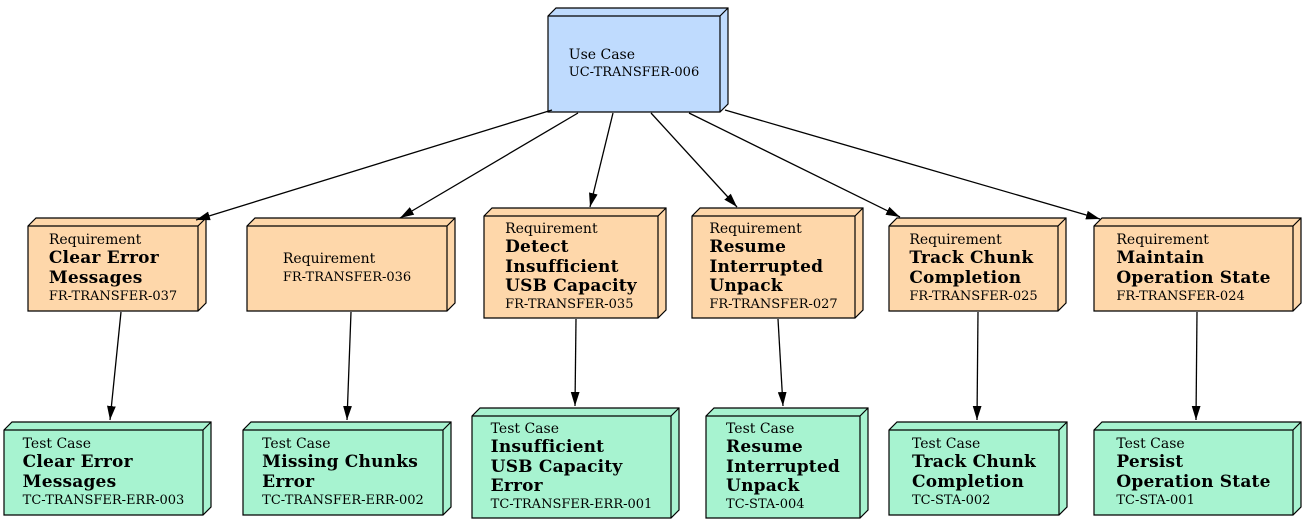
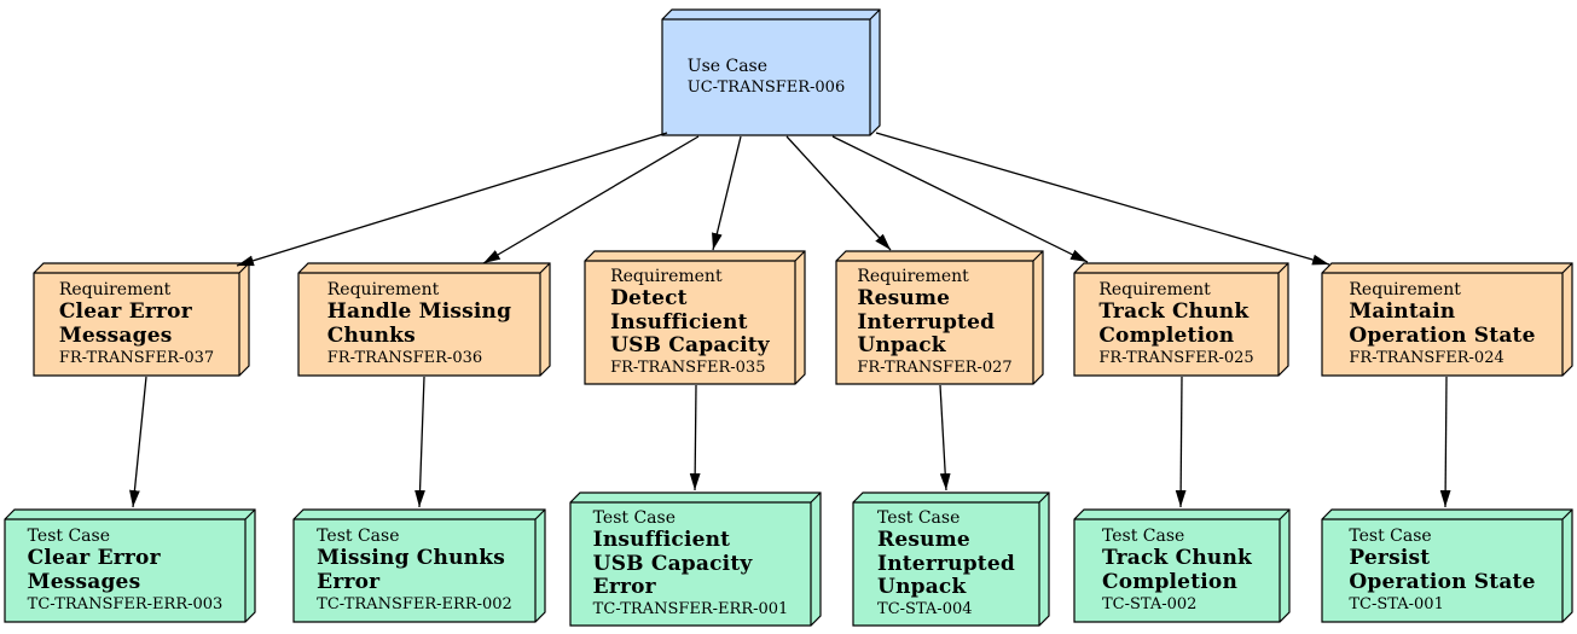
  Use Case
  UC-TRANSFER-006
  Requirement
  Clear Error
  Messages
  FR-TRANSFER-037
  Requirement
+ Handle Missing
+ Chunks
  FR-TRANSFER-036
  Requirement
  Detect
  Insufficient
  USB Capacity
  FR-TRANSFER-035
  Requirement
  Resume
  Interrupted
  Unpack
  FR-TRANSFER-027
  Requirement
  Track Chunk
  Completion
  FR-TRANSFER-025
  Requirement
  Maintain
  Operation State
  FR-TRANSFER-024
  Test Case
  Clear Error
  Messages
  TC-TRANSFER-ERR-003
  Test Case
  Missing Chunks
  Error
  TC-TRANSFER-ERR-002
  Test Case
  Insufficient
  USB Capacity
  Error
  TC-TRANSFER-ERR-001
  Test Case
  Resume
  Interrupted
  Unpack
  TC-STA-004
  Test Case
  Track Chunk
  Completion
  TC-STA-002
  Test Case
  Persist
  Operation State
  TC-STA-001
